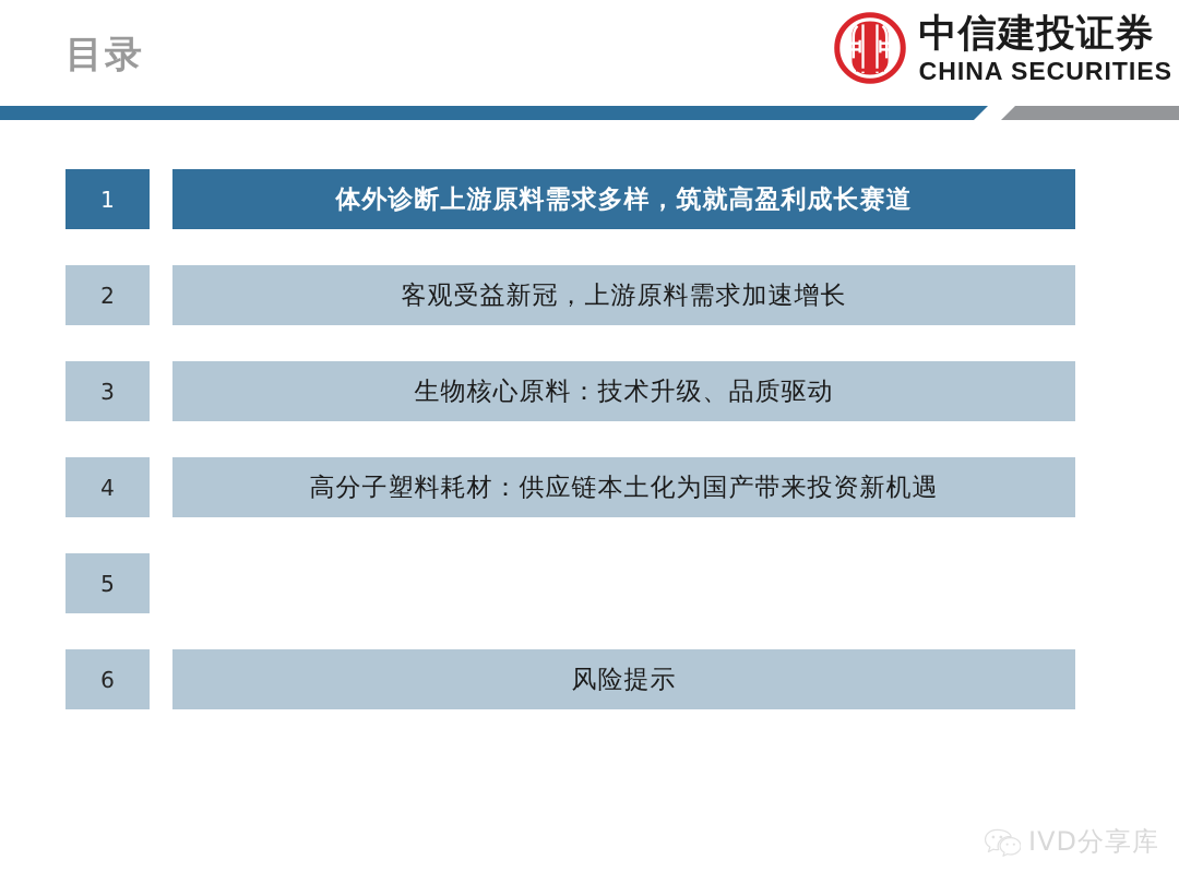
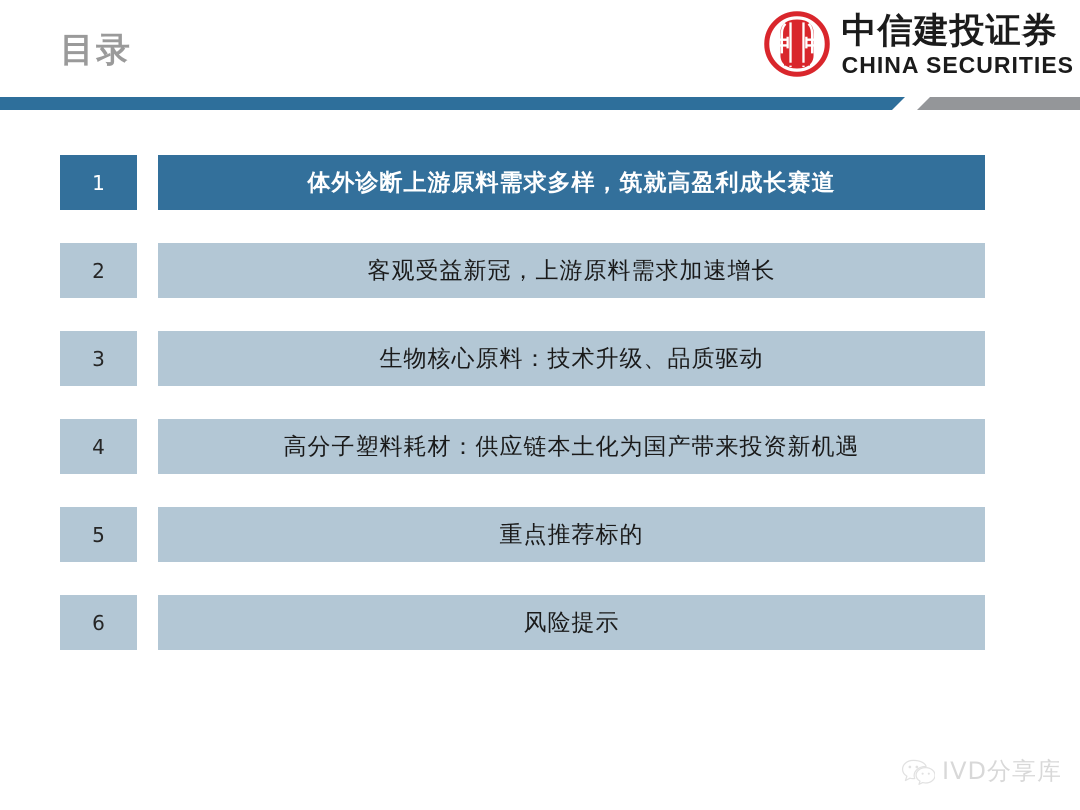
  目录
  中信建投证券
  CHINA SECURITIES
  1
  体外诊断上游原料需求多样，筑就高盈利成长赛道
  2
  客观受益新冠，上游原料需求加速增长
  3
  生物核心原料：技术升级、品质驱动
  4
  高分子塑料耗材：供应链本土化为国产带来投资新机遇
  5
+ 重点推荐标的
  6
  风险提示
  IVD分享库
